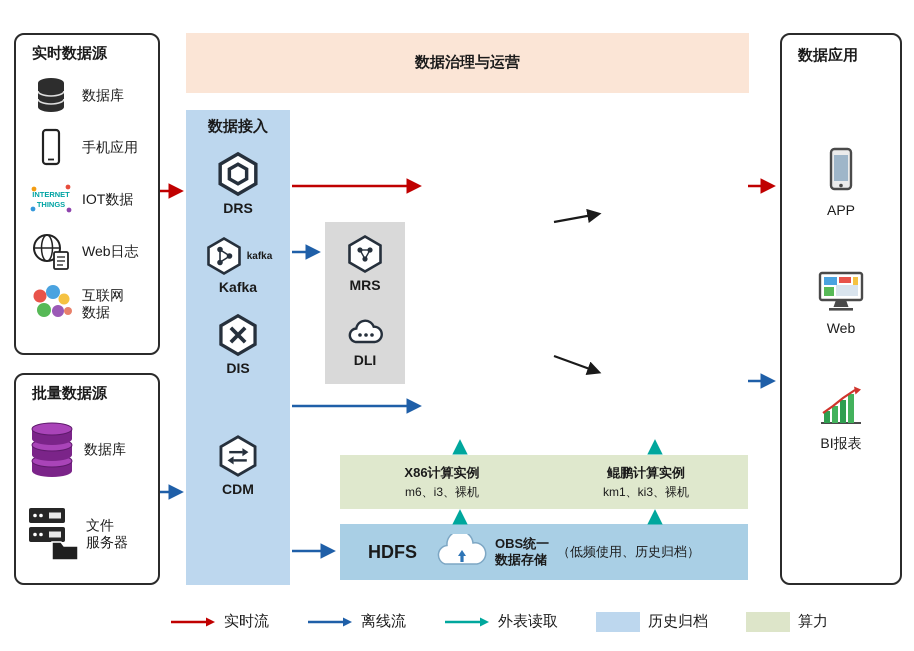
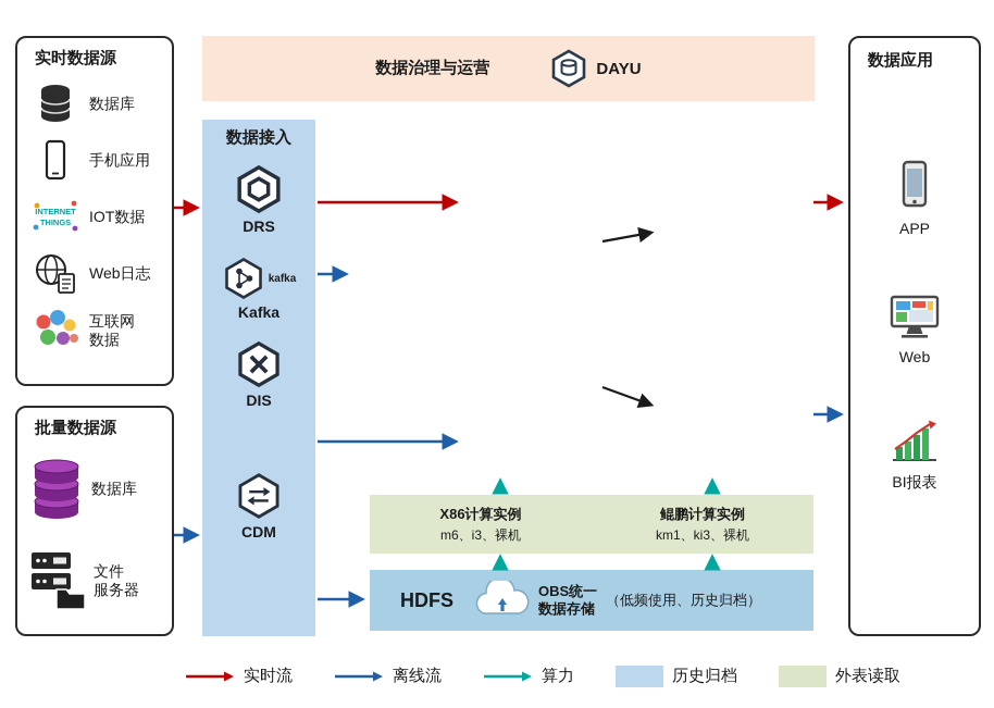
  数据治理与运营
+ DAYU
  实时数据源
  数据库
  手机应用
  INTERNET
  THINGS
  IOT数据
  Web日志
  互联网
  数据
  批量数据源
  数据库
  文件
  服务器
  数据接入
  DRS
  kafka
  Kafka
  DIS
  CDM
- MRS
- DLI
  X86计算实例
  m6、i3、裸机
  鲲鹏计算实例
  km1、ki3、裸机
  HDFS
  OBS统一
  数据存储
  （低频使用、历史归档）
  数据应用
  APP
  Web
  BI报表
  实时流
  离线流
- 外表读取
+ 算力
  历史归档
- 算力
+ 外表读取
